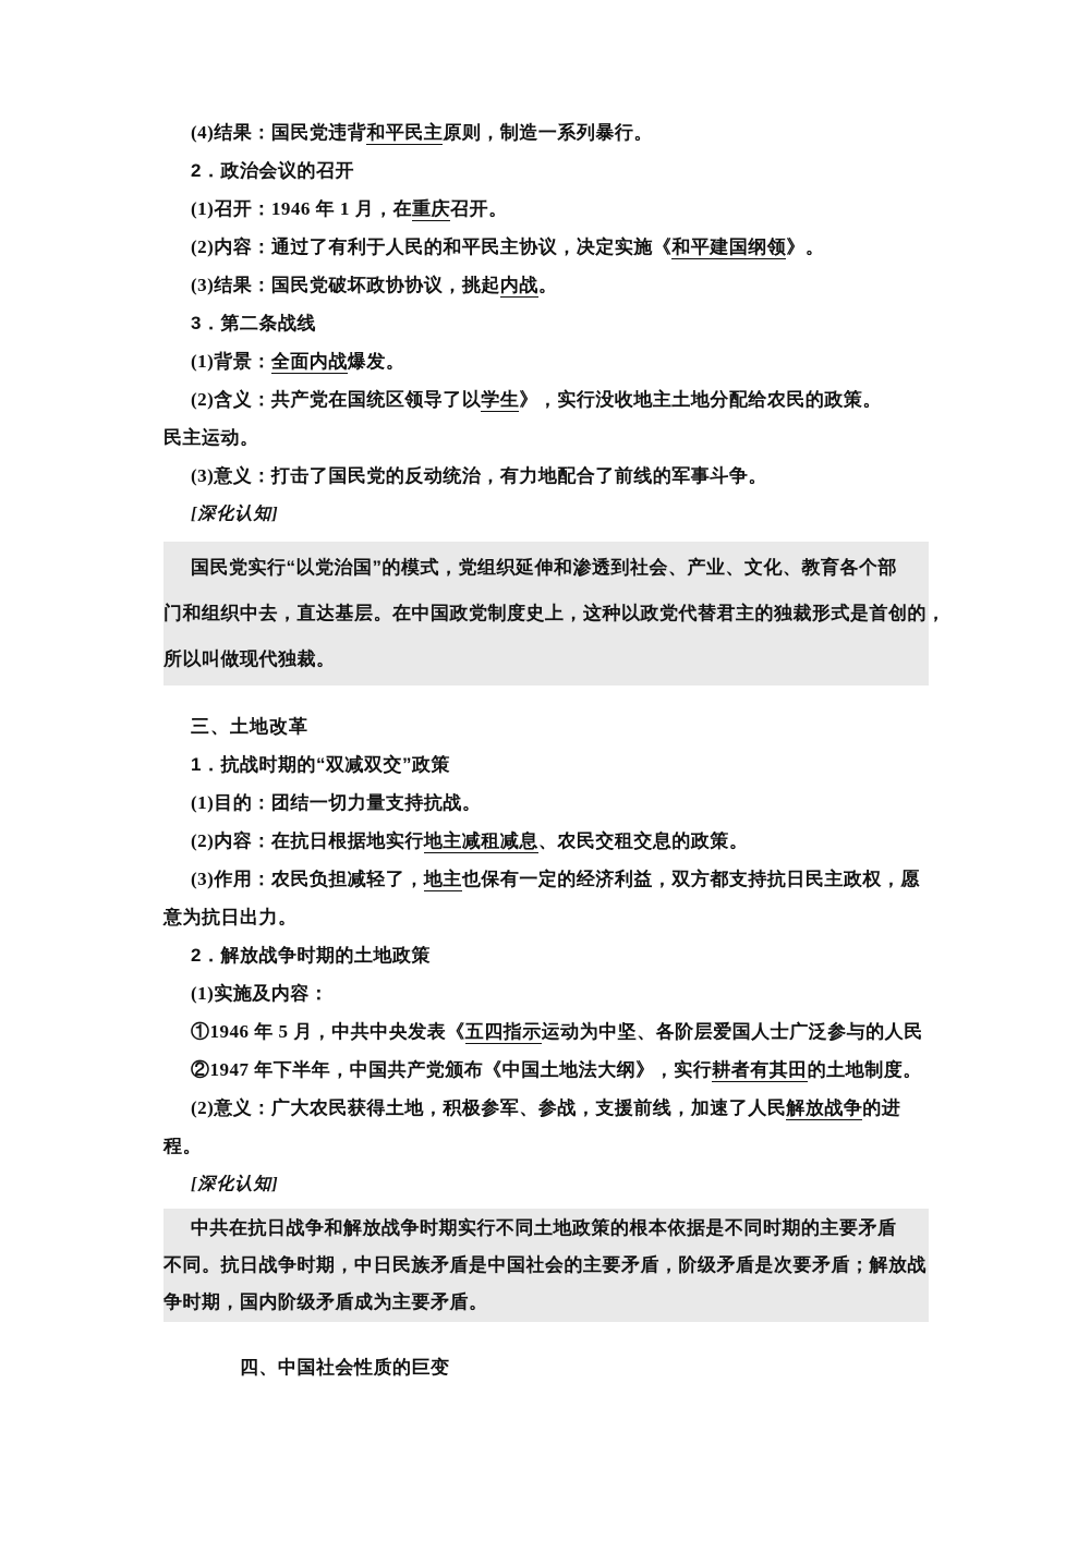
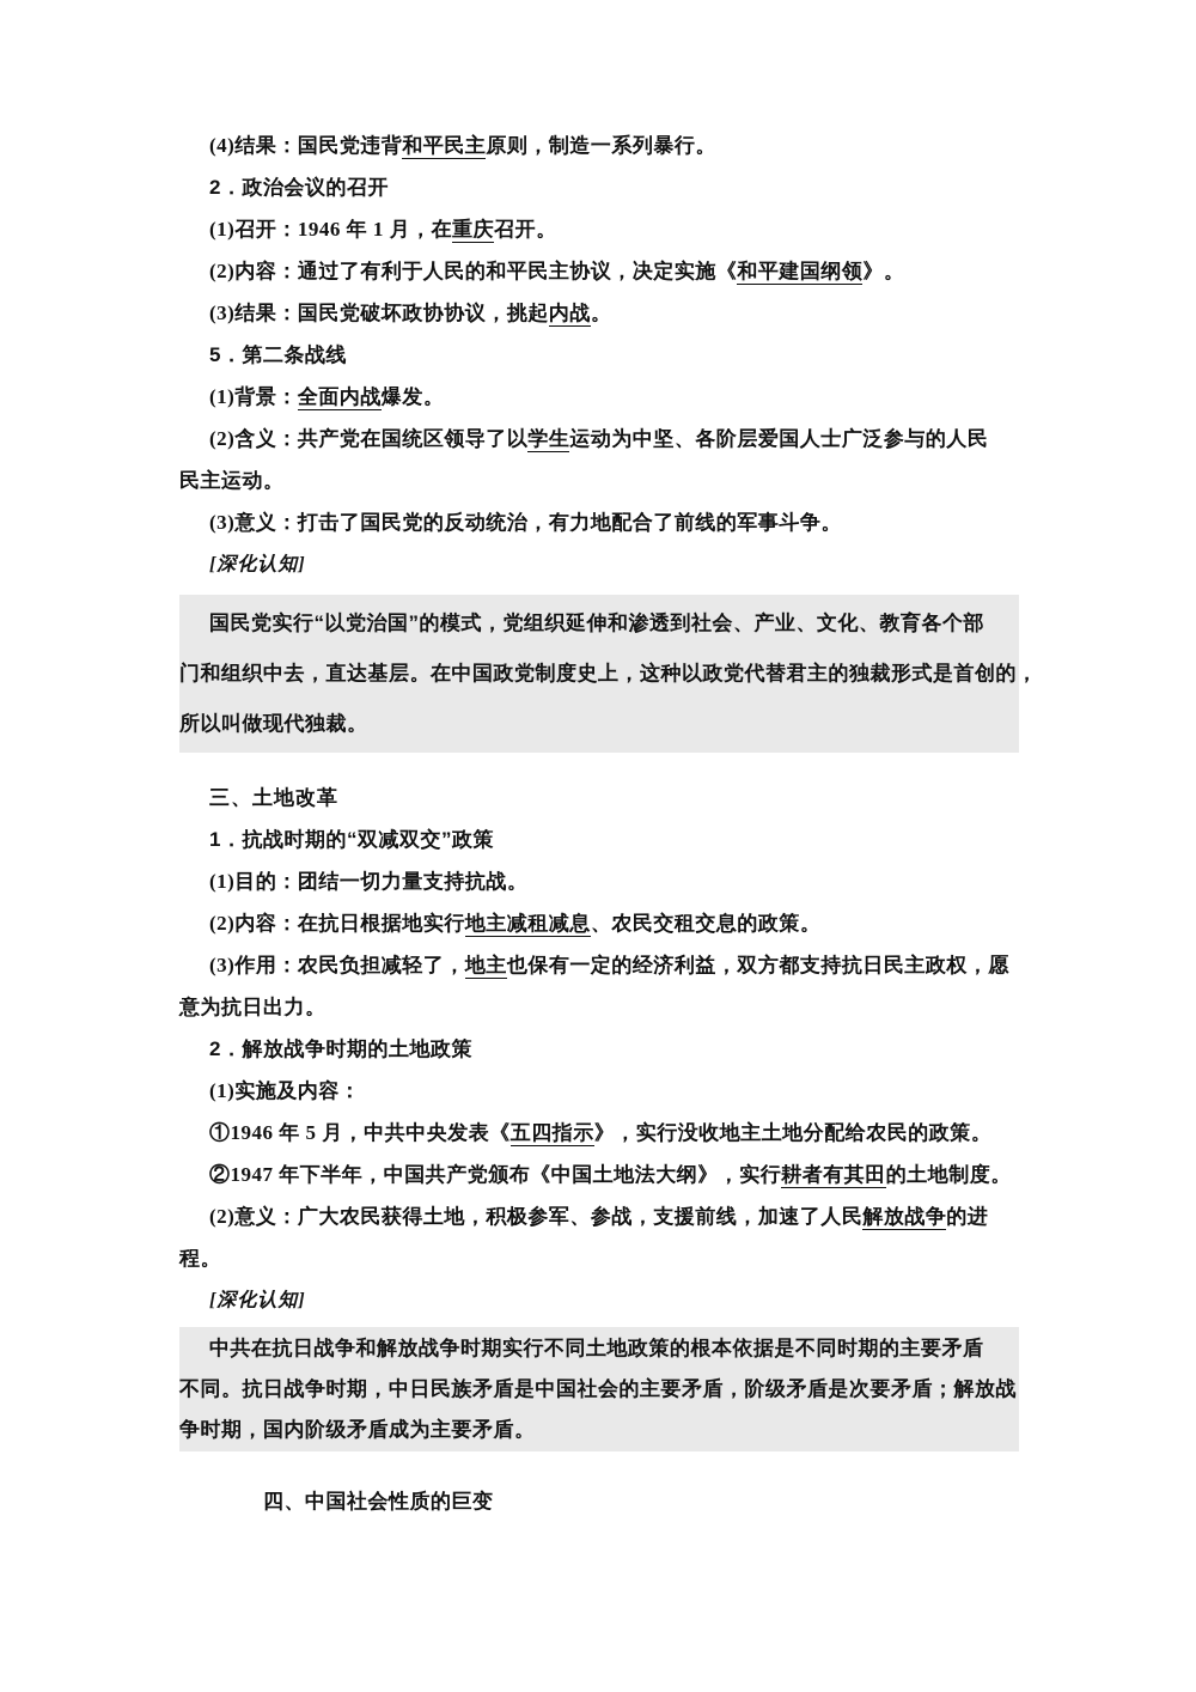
  (4)结果：国民党违背和平民主原则，制造一系列暴行。
  2．政治会议的召开
  (1)召开：1946 年 1 月，在重庆召开。
  (2)内容：通过了有利于人民的和平民主协议，决定实施《和平建国纲领》。
  (3)结果：国民党破坏政协协议，挑起内战。
- 3．第二条战线
+ 5．第二条战线
  (1)背景：全面内战爆发。
- (2)含义：共产党在国统区领导了以学生》，实行没收地主土地分配给农民的政策。
+ (2)含义：共产党在国统区领导了以学生运动为中坚、各阶层爱国人士广泛参与的人民
  民主运动。
  (3)意义：打击了国民党的反动统治，有力地配合了前线的军事斗争。
  [深化认知]
  国民党实行“以党治国”的模式，党组织延伸和渗透到社会、产业、文化、教育各个部
  门和组织中去，直达基层。在中国政党制度史上，这种以政党代替君主的独裁形式是首创的，
  所以叫做现代独裁。
  三、土地改革
  1．抗战时期的“双减双交”政策
  (1)目的：团结一切力量支持抗战。
  (2)内容：在抗日根据地实行地主减租减息、农民交租交息的政策。
  (3)作用：农民负担减轻了，地主也保有一定的经济利益，双方都支持抗日民主政权，愿
  意为抗日出力。
  2．解放战争时期的土地政策
  (1)实施及内容：
- ①1946 年 5 月，中共中央发表《五四指示运动为中坚、各阶层爱国人士广泛参与的人民
+ ①1946 年 5 月，中共中央发表《五四指示》，实行没收地主土地分配给农民的政策。
  ②1947 年下半年，中国共产党颁布《中国土地法大纲》，实行耕者有其田的土地制度。
  (2)意义：广大农民获得土地，积极参军、参战，支援前线，加速了人民解放战争的进
  程。
  [深化认知]
  中共在抗日战争和解放战争时期实行不同土地政策的根本依据是不同时期的主要矛盾
  不同。抗日战争时期，中日民族矛盾是中国社会的主要矛盾，阶级矛盾是次要矛盾；解放战
  争时期，国内阶级矛盾成为主要矛盾。
  四、中国社会性质的巨变
